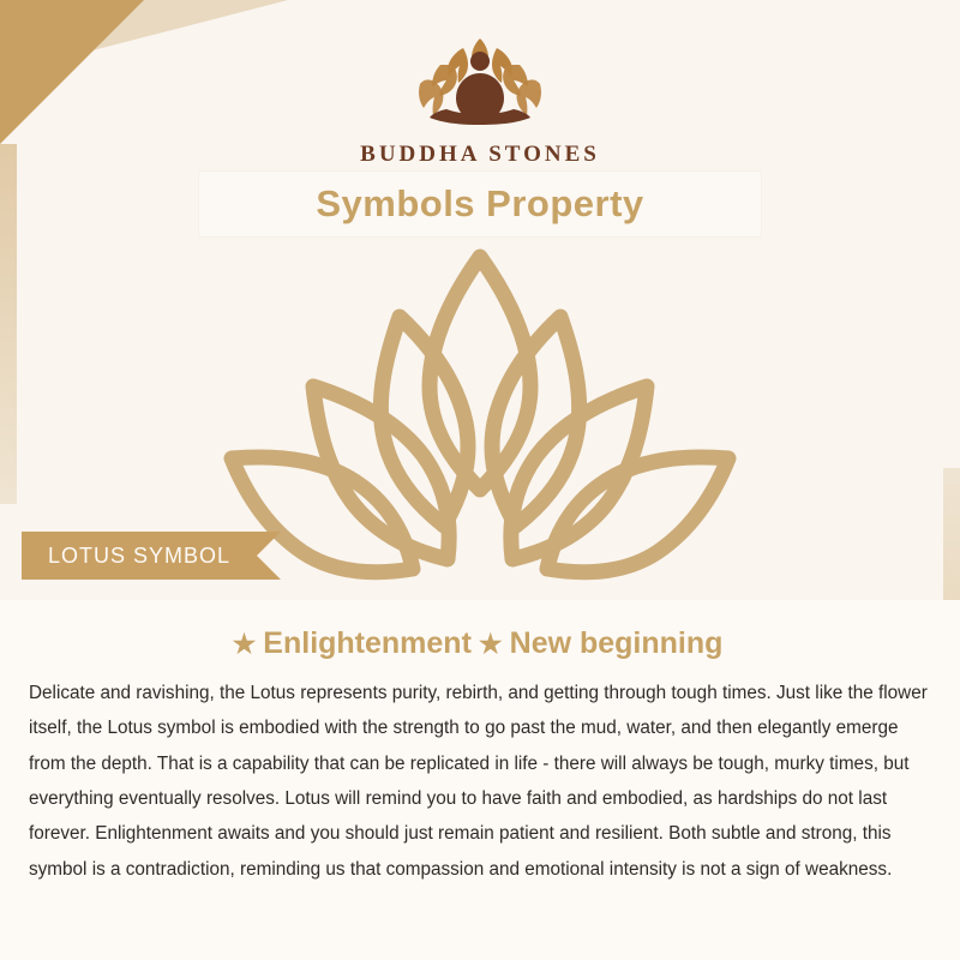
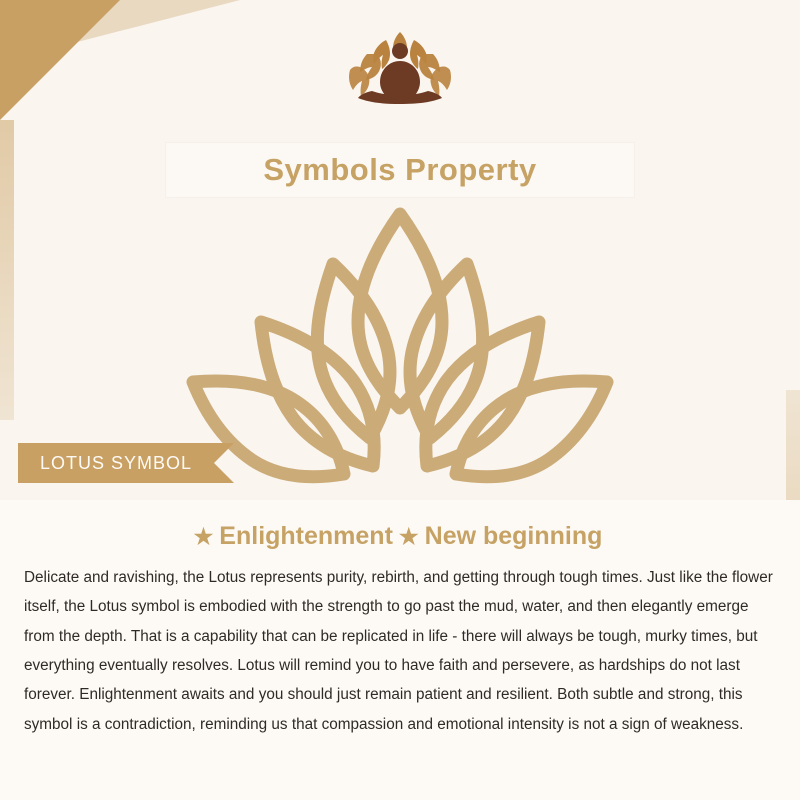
- BUDDHA STONES
  Symbols Property
  LOTUS SYMBOL
  ★
  Enlightenment
  ★
  New beginning
- Delicate and ravishing, the Lotus represents purity, rebirth, and getting through tough times. Just like the flower itself, the Lotus symbol is embodied with the strength to go past the mud, water, and then elegantly emerge from the depth. That is a capability that can be replicated in life - there will always be tough, murky times, but everything eventually resolves. Lotus will remind you to have faith and embodied, as hardships do not last forever. Enlightenment awaits and you should just remain patient and resilient. Both subtle and strong, this symbol is a contradiction, reminding us that compassion and emotional intensity is not a sign of weakness.
+ Delicate and ravishing, the Lotus represents purity, rebirth, and getting through tough times. Just like the flower itself, the Lotus symbol is embodied with the strength to go past the mud, water, and then elegantly emerge from the depth. That is a capability that can be replicated in life - there will always be tough, murky times, but everything eventually resolves. Lotus will remind you to have faith and persevere, as hardships do not last forever. Enlightenment awaits and you should just remain patient and resilient. Both subtle and strong, this symbol is a contradiction, reminding us that compassion and emotional intensity is not a sign of weakness.
